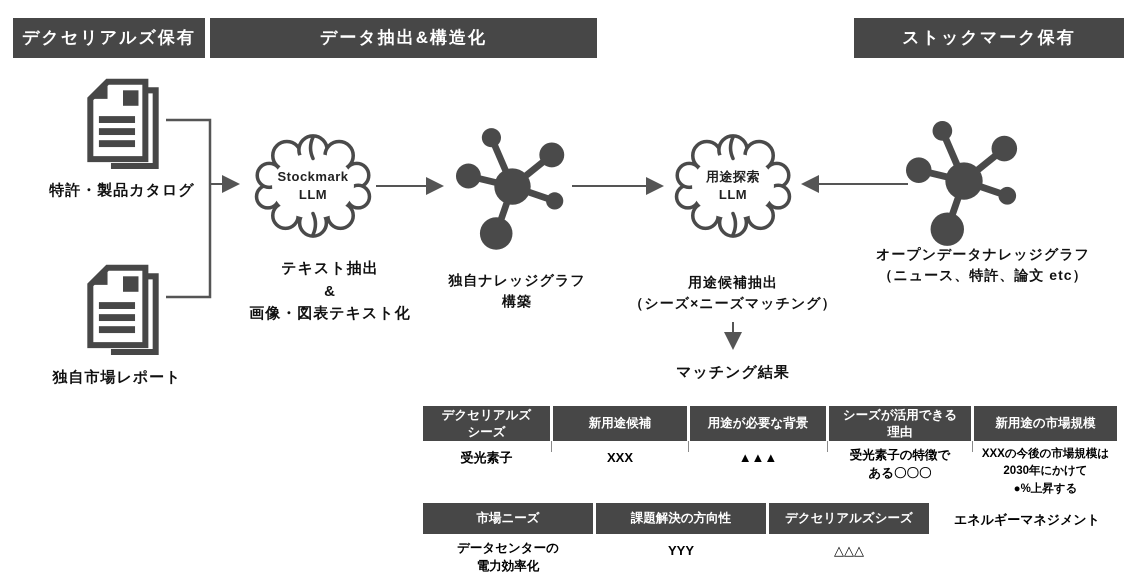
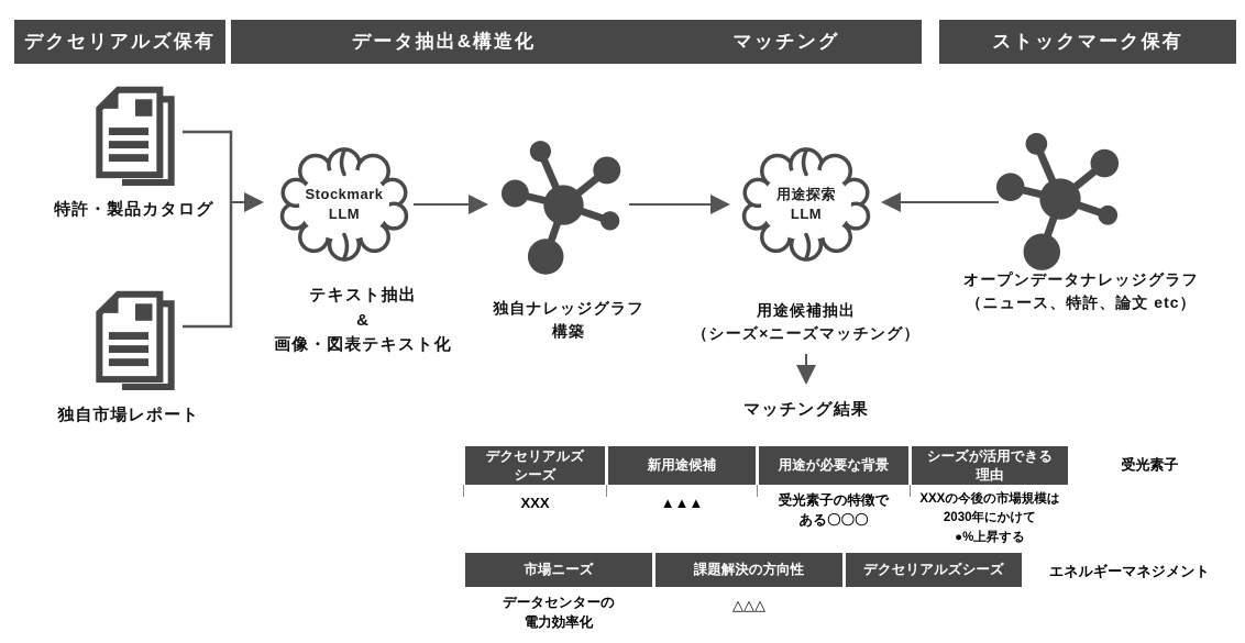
  デクセリアルズ保有
  データ抽出&構造化
+ マッチング
  ストックマーク保有
  特許・製品カタログ
  独自市場レポート
  Stockmark
  LLM
  テキスト抽出
  &
  画像・図表テキスト化
  独自ナレッジグラフ
  構築
  用途探索
  LLM
  用途候補抽出
  （シーズ×ニーズマッチング）
  オープンデータナレッジグラフ
  （ニュース、特許、論文 etc）
  マッチング結果
  デクセリアルズ
  シーズ
  新用途候補
  用途が必要な背景
  シーズが活用できる
  理由
- 新用途の市場規模
  受光素子
  XXX
  ▲▲▲
  受光素子の特徴で
  ある〇〇〇
  XXXの今後の市場規模は
  2030年にかけて
  ●%上昇する
  市場ニーズ
  課題解決の方向性
  デクセリアルズシーズ
  エネルギーマネジメント
  データセンターの
  電力効率化
- YYY
  △△△
